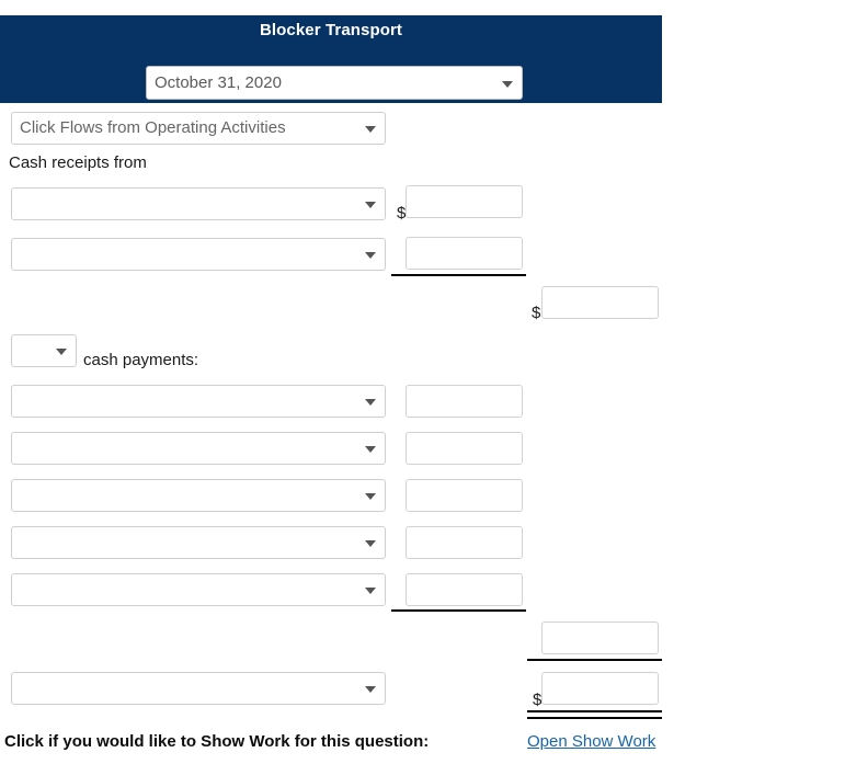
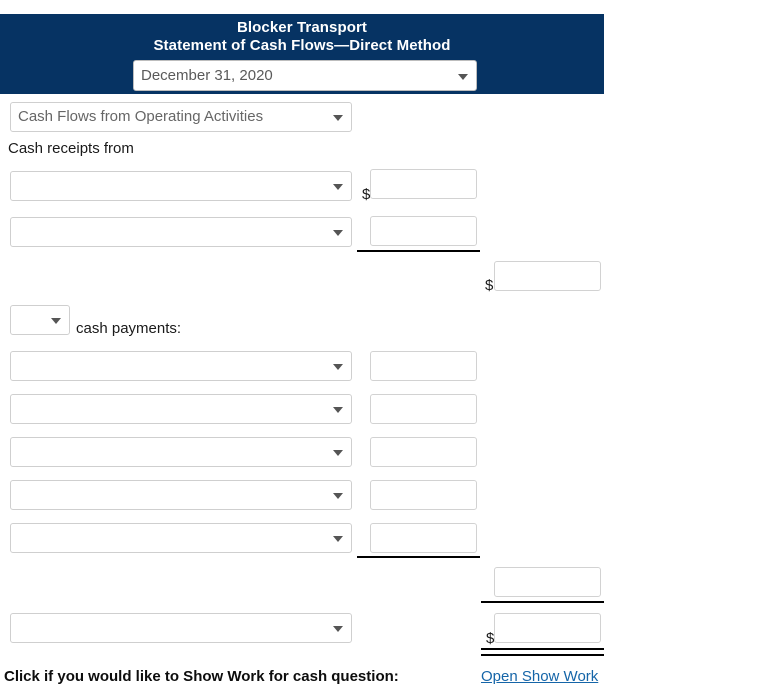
  Blocker Transport
+ Statement of Cash Flows—Direct Method
- October 31, 2020
+ December 31, 2020
- Click Flows from Operating Activities
+ Cash Flows from Operating Activities
  Cash receipts from
  $
  $
  cash payments:
  $
- Click if you would like to Show Work for this question:
+ Click if you would like to Show Work for cash question:
  Open Show Work
